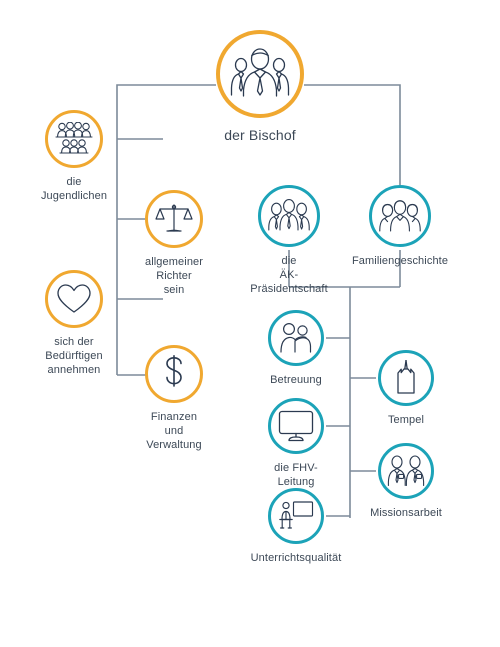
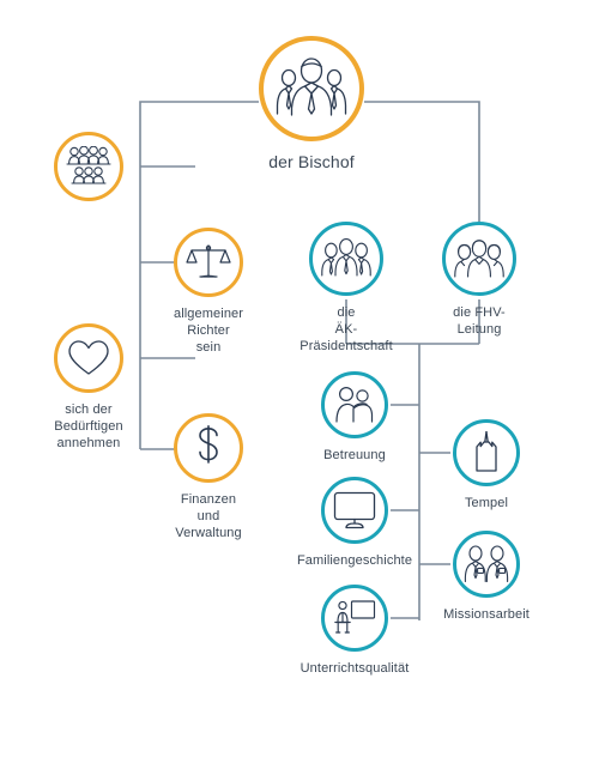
  der Bischof
- die Jugendlichen
  allgemeiner
  Richter sein
  sich der
  Bedürftigen
  annehmen
  Finanzen und
  Verwaltung
  die
  ÄK-Präsidentschaft
- Familiengeschichte
+ die FHV-Leitung
  Betreuung
  Tempel
- die FHV-Leitung
+ Familiengeschichte
  Missionsarbeit
  Unterrichtsqualität
